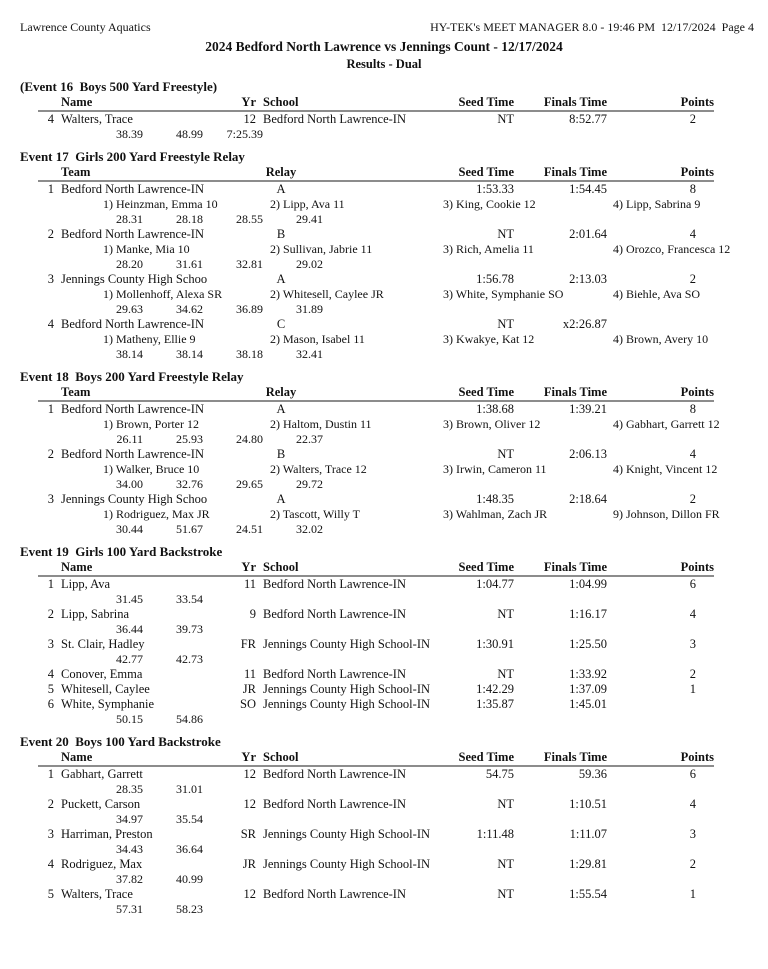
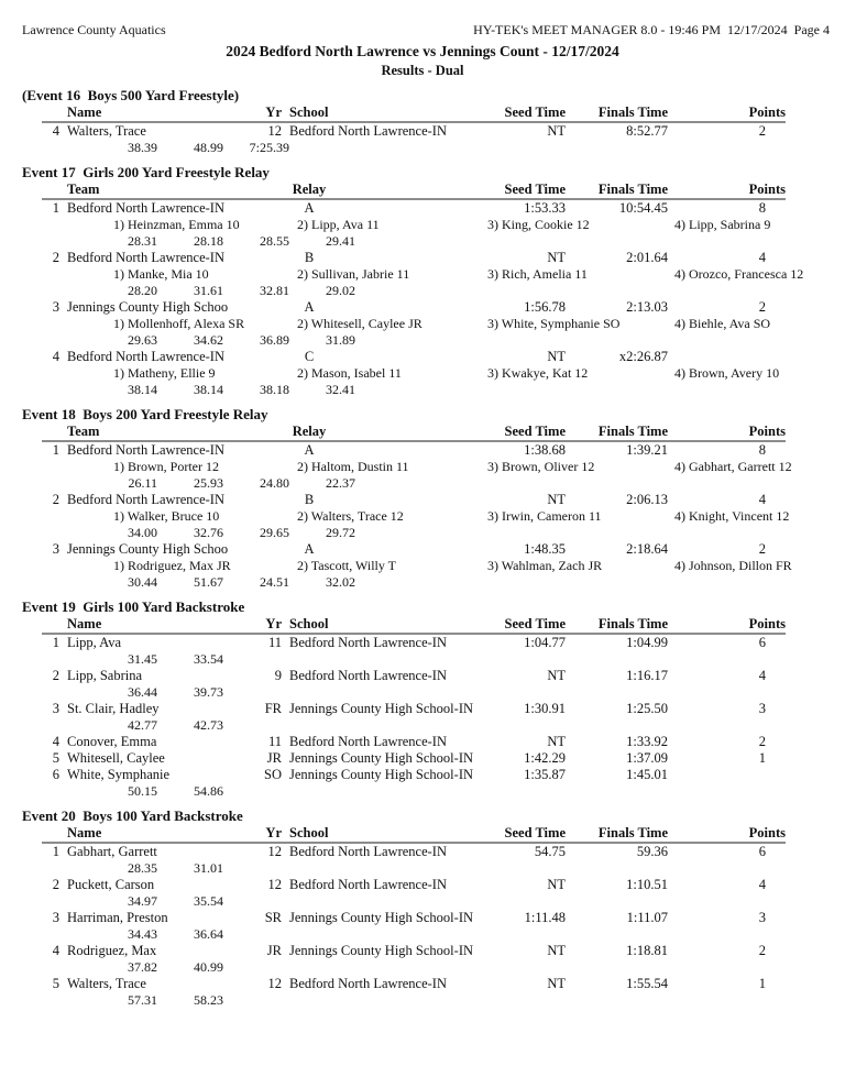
  Lawrence County Aquatics
  HY-TEK's MEET MANAGER 8.0 - 19:46 PM 12/17/2024 Page 4
  2024 Bedford North Lawrence vs Jennings Count - 12/17/2024
  Results - Dual
  (Event 16 Boys 500 Yard Freestyle)
  Name
  Yr
  School
  Seed Time
  Finals Time
  Points
  4
  Walters, Trace
  12
  Bedford North Lawrence-IN
  NT
  8:52.77
  2
  38.39 48.99 7:25.39
  Event 17 Girls 200 Yard Freestyle Relay
  Team
  Relay
  Seed Time
  Finals Time
  Points
  1
  Bedford North Lawrence-IN
  A
  1:53.33
- 1:54.45
+ 10:54.45
  8
  1) Heinzman, Emma 10
  2) Lipp, Ava 11
  3) King, Cookie 12
  4) Lipp, Sabrina 9
  28.31 28.18 28.55 29.41
  2
  Bedford North Lawrence-IN
  B
  NT
  2:01.64
  4
  1) Manke, Mia 10
  2) Sullivan, Jabrie 11
  3) Rich, Amelia 11
  4) Orozco, Francesca 12
  28.20 31.61 32.81 29.02
  3
  Jennings County High Schoo
  A
  1:56.78
  2:13.03
  2
  1) Mollenhoff, Alexa SR
  2) Whitesell, Caylee JR
  3) White, Symphanie SO
  4) Biehle, Ava SO
  29.63 34.62 36.89 31.89
  4
  Bedford North Lawrence-IN
  C
  NT
  x2:26.87
  1) Matheny, Ellie 9
  2) Mason, Isabel 11
  3) Kwakye, Kat 12
  4) Brown, Avery 10
  38.14 38.14 38.18 32.41
  Event 18 Boys 200 Yard Freestyle Relay
  Team
  Relay
  Seed Time
  Finals Time
  Points
  1
  Bedford North Lawrence-IN
  A
  1:38.68
  1:39.21
  8
  1) Brown, Porter 12
  2) Haltom, Dustin 11
  3) Brown, Oliver 12
  4) Gabhart, Garrett 12
  26.11 25.93 24.80 22.37
  2
  Bedford North Lawrence-IN
  B
  NT
  2:06.13
  4
  1) Walker, Bruce 10
  2) Walters, Trace 12
  3) Irwin, Cameron 11
  4) Knight, Vincent 12
  34.00 32.76 29.65 29.72
  3
  Jennings County High Schoo
  A
  1:48.35
  2:18.64
  2
  1) Rodriguez, Max JR
  2) Tascott, Willy T
  3) Wahlman, Zach JR
- 9) Johnson, Dillon FR
+ 4) Johnson, Dillon FR
  30.44 51.67 24.51 32.02
  Event 19 Girls 100 Yard Backstroke
  Name
  Yr
  School
  Seed Time
  Finals Time
  Points
  1
  Lipp, Ava
  11
  Bedford North Lawrence-IN
  1:04.77
  1:04.99
  6
  31.45 33.54
  2
  Lipp, Sabrina
  9
  Bedford North Lawrence-IN
  NT
  1:16.17
  4
  36.44 39.73
  3
  St. Clair, Hadley
  FR
  Jennings County High School-IN
  1:30.91
  1:25.50
  3
  42.77 42.73
  4
  Conover, Emma
  11
  Bedford North Lawrence-IN
  NT
  1:33.92
  2
  5
  Whitesell, Caylee
  JR
  Jennings County High School-IN
  1:42.29
  1:37.09
  1
  6
  White, Symphanie
  SO
  Jennings County High School-IN
  1:35.87
  1:45.01
  50.15 54.86
  Event 20 Boys 100 Yard Backstroke
  Name
  Yr
  School
  Seed Time
  Finals Time
  Points
  1
  Gabhart, Garrett
  12
  Bedford North Lawrence-IN
  54.75
  59.36
  6
  28.35 31.01
  2
  Puckett, Carson
  12
  Bedford North Lawrence-IN
  NT
  1:10.51
  4
  34.97 35.54
  3
  Harriman, Preston
  SR
  Jennings County High School-IN
  1:11.48
  1:11.07
  3
  34.43 36.64
  4
  Rodriguez, Max
  JR
  Jennings County High School-IN
  NT
- 1:29.81
+ 1:18.81
  2
  37.82 40.99
  5
  Walters, Trace
  12
  Bedford North Lawrence-IN
  NT
  1:55.54
  1
  57.31 58.23
